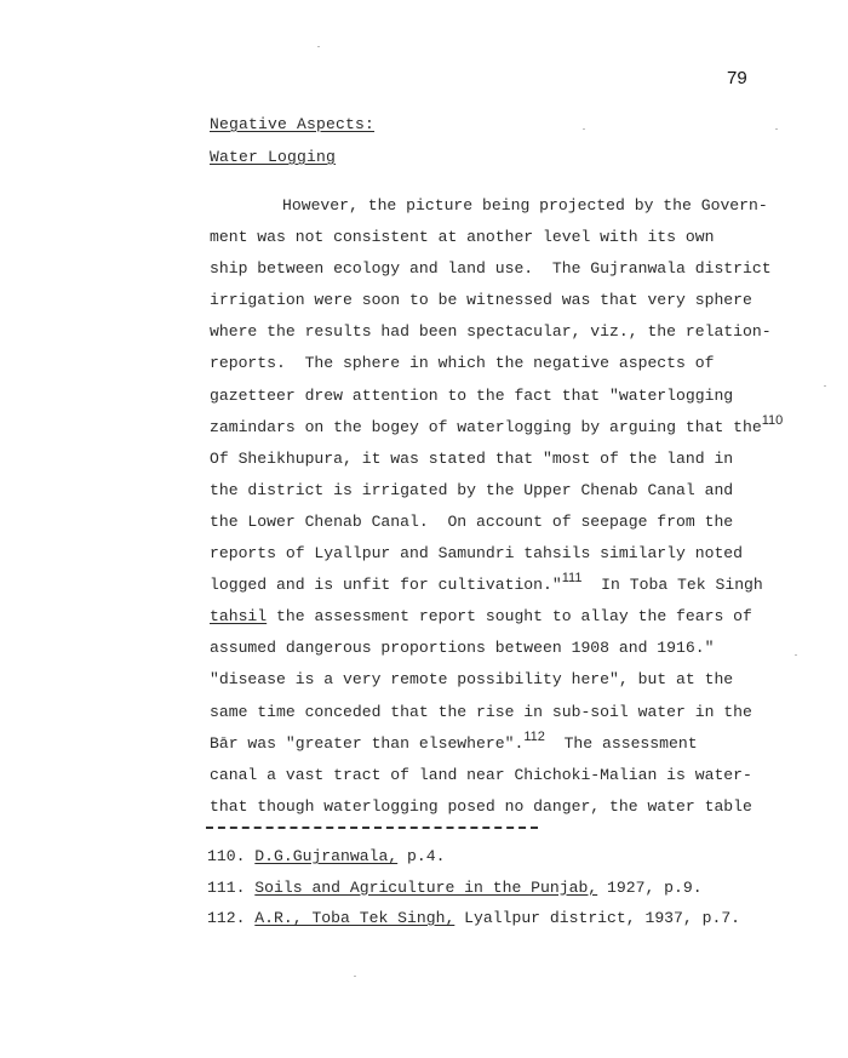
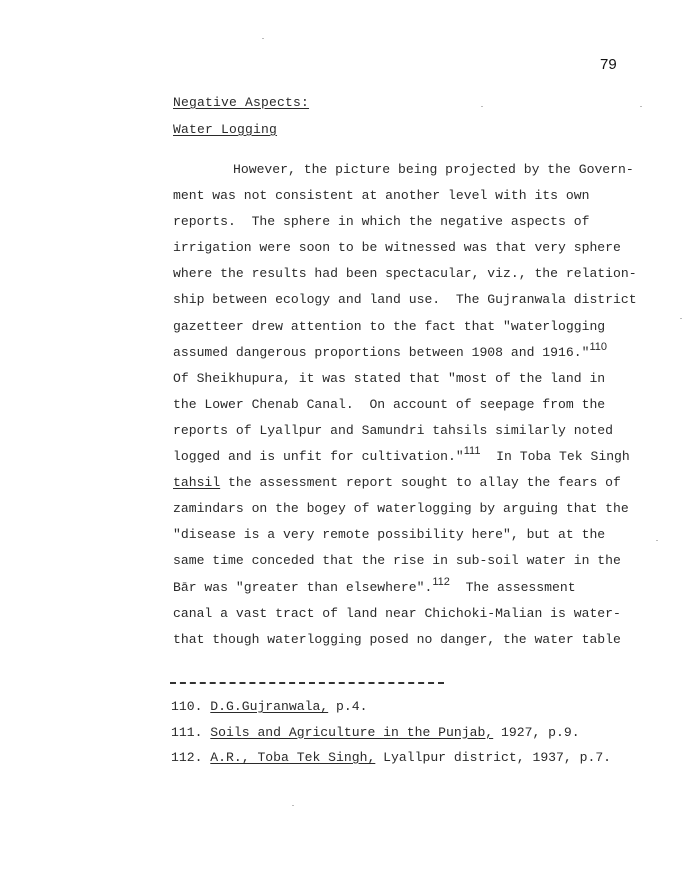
  79
  Negative Aspects:
  Water Logging
  However, the picture being projected by the Govern-
  ment was not consistent at another level with its own
- ship between ecology and land use. The Gujranwala district
+ reports. The sphere in which the negative aspects of
  irrigation were soon to be witnessed was that very sphere
  where the results had been spectacular, viz., the relation-
- reports. The sphere in which the negative aspects of
+ ship between ecology and land use. The Gujranwala district
  gazetteer drew attention to the fact that "waterlogging
- zamindars on the bogey of waterlogging by arguing that the110
+ assumed dangerous proportions between 1908 and 1916."110
  Of Sheikhupura, it was stated that "most of the land in
- the district is irrigated by the Upper Chenab Canal and
  the Lower Chenab Canal. On account of seepage from the
  reports of Lyallpur and Samundri tahsils similarly noted
  logged and is unfit for cultivation."111 In Toba Tek Singh
  tahsil the assessment report sought to allay the fears of
- assumed dangerous proportions between 1908 and 1916."
+ zamindars on the bogey of waterlogging by arguing that the
  "disease is a very remote possibility here", but at the
  same time conceded that the rise in sub-soil water in the
  Bār was "greater than elsewhere".112 The assessment
  canal a vast tract of land near Chichoki-Malian is water-
  that though waterlogging posed no danger, the water table
  110. D.G.Gujranwala, p.4.
  111. Soils and Agriculture in the Punjab, 1927, p.9.
  112. A.R., Toba Tek Singh, Lyallpur district, 1937, p.7.
